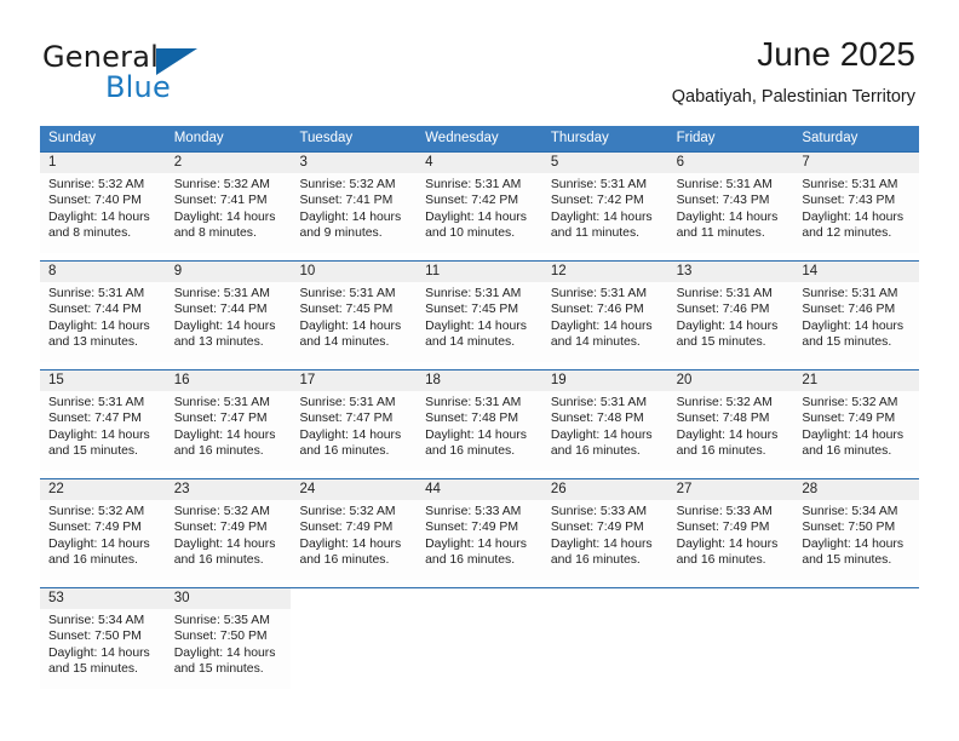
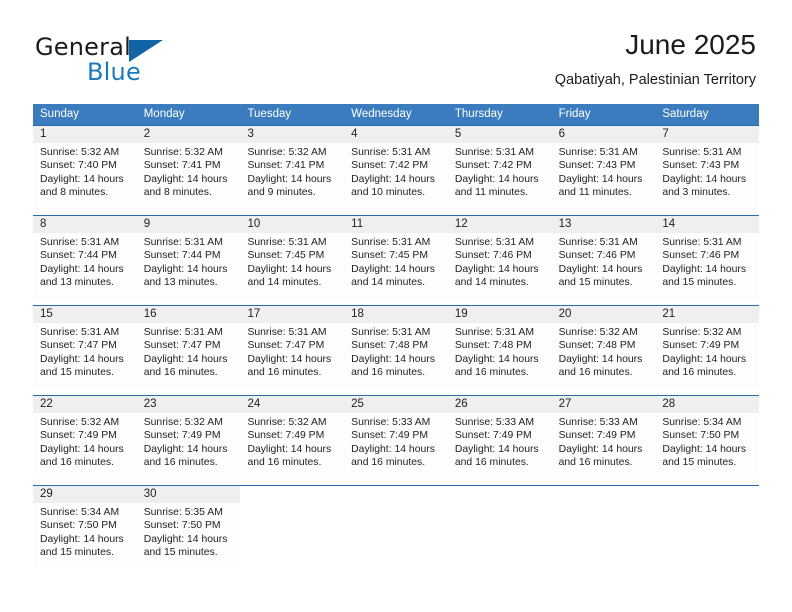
  General
  Blue
  June 2025
  Qabatiyah, Palestinian Territory
  Sunday
  Monday
  Tuesday
  Wednesday
  Thursday
  Friday
  Saturday
  1
  Sunrise: 5:32 AM
  Sunset: 7:40 PM
  Daylight: 14 hours
  and 8 minutes.
  2
  Sunrise: 5:32 AM
  Sunset: 7:41 PM
  Daylight: 14 hours
  and 8 minutes.
  3
  Sunrise: 5:32 AM
  Sunset: 7:41 PM
  Daylight: 14 hours
  and 9 minutes.
  4
  Sunrise: 5:31 AM
  Sunset: 7:42 PM
  Daylight: 14 hours
  and 10 minutes.
  5
  Sunrise: 5:31 AM
  Sunset: 7:42 PM
  Daylight: 14 hours
  and 11 minutes.
  6
  Sunrise: 5:31 AM
  Sunset: 7:43 PM
  Daylight: 14 hours
  and 11 minutes.
  7
  Sunrise: 5:31 AM
  Sunset: 7:43 PM
  Daylight: 14 hours
- and 12 minutes.
+ and 3 minutes.
  8
  Sunrise: 5:31 AM
  Sunset: 7:44 PM
  Daylight: 14 hours
  and 13 minutes.
  9
  Sunrise: 5:31 AM
  Sunset: 7:44 PM
  Daylight: 14 hours
  and 13 minutes.
  10
  Sunrise: 5:31 AM
  Sunset: 7:45 PM
  Daylight: 14 hours
  and 14 minutes.
  11
  Sunrise: 5:31 AM
  Sunset: 7:45 PM
  Daylight: 14 hours
  and 14 minutes.
  12
  Sunrise: 5:31 AM
  Sunset: 7:46 PM
  Daylight: 14 hours
  and 14 minutes.
  13
  Sunrise: 5:31 AM
  Sunset: 7:46 PM
  Daylight: 14 hours
  and 15 minutes.
  14
  Sunrise: 5:31 AM
  Sunset: 7:46 PM
  Daylight: 14 hours
  and 15 minutes.
  15
  Sunrise: 5:31 AM
  Sunset: 7:47 PM
  Daylight: 14 hours
  and 15 minutes.
  16
  Sunrise: 5:31 AM
  Sunset: 7:47 PM
  Daylight: 14 hours
  and 16 minutes.
  17
  Sunrise: 5:31 AM
  Sunset: 7:47 PM
  Daylight: 14 hours
  and 16 minutes.
  18
  Sunrise: 5:31 AM
  Sunset: 7:48 PM
  Daylight: 14 hours
  and 16 minutes.
  19
  Sunrise: 5:31 AM
  Sunset: 7:48 PM
  Daylight: 14 hours
  and 16 minutes.
  20
  Sunrise: 5:32 AM
  Sunset: 7:48 PM
  Daylight: 14 hours
  and 16 minutes.
  21
  Sunrise: 5:32 AM
  Sunset: 7:49 PM
  Daylight: 14 hours
  and 16 minutes.
  22
  Sunrise: 5:32 AM
  Sunset: 7:49 PM
  Daylight: 14 hours
  and 16 minutes.
  23
  Sunrise: 5:32 AM
  Sunset: 7:49 PM
  Daylight: 14 hours
  and 16 minutes.
  24
  Sunrise: 5:32 AM
  Sunset: 7:49 PM
  Daylight: 14 hours
  and 16 minutes.
- 44
+ 25
  Sunrise: 5:33 AM
  Sunset: 7:49 PM
  Daylight: 14 hours
  and 16 minutes.
  26
  Sunrise: 5:33 AM
  Sunset: 7:49 PM
  Daylight: 14 hours
  and 16 minutes.
  27
  Sunrise: 5:33 AM
  Sunset: 7:49 PM
  Daylight: 14 hours
  and 16 minutes.
  28
  Sunrise: 5:34 AM
  Sunset: 7:50 PM
  Daylight: 14 hours
  and 15 minutes.
- 53
+ 29
  Sunrise: 5:34 AM
  Sunset: 7:50 PM
  Daylight: 14 hours
  and 15 minutes.
  30
  Sunrise: 5:35 AM
  Sunset: 7:50 PM
  Daylight: 14 hours
  and 15 minutes.
